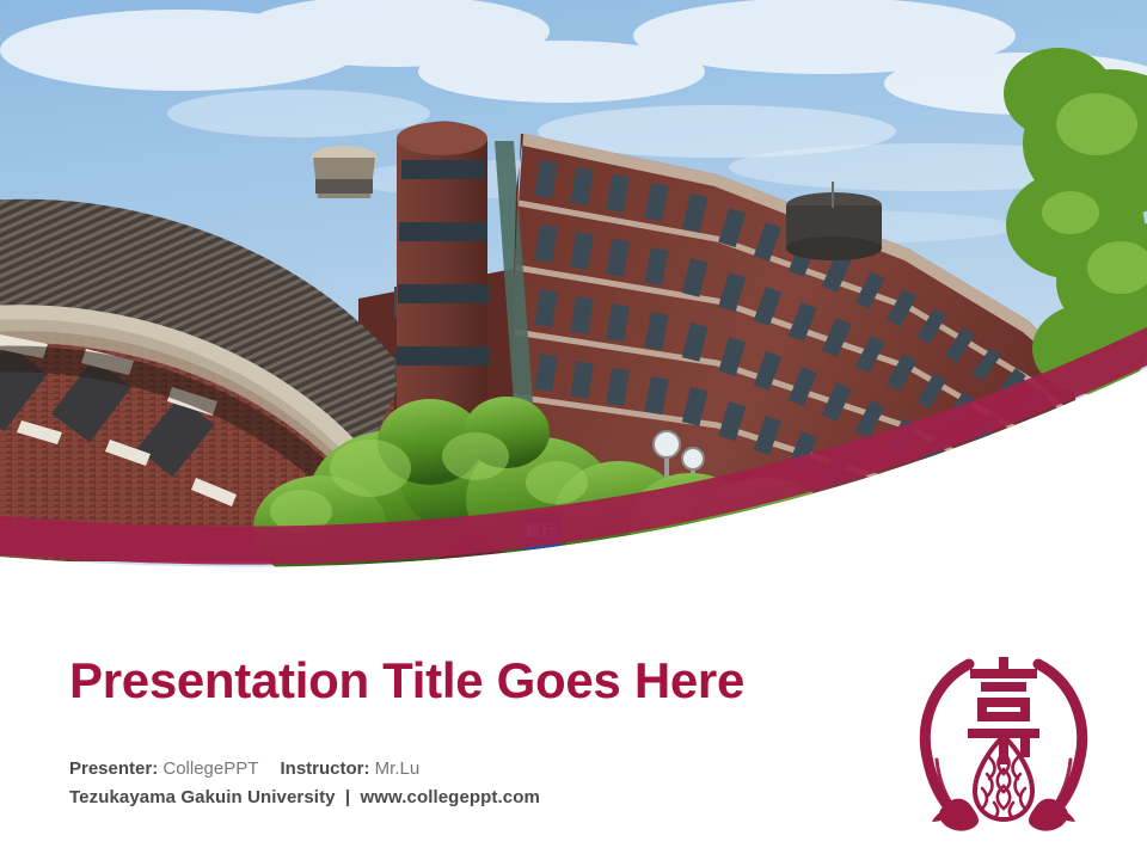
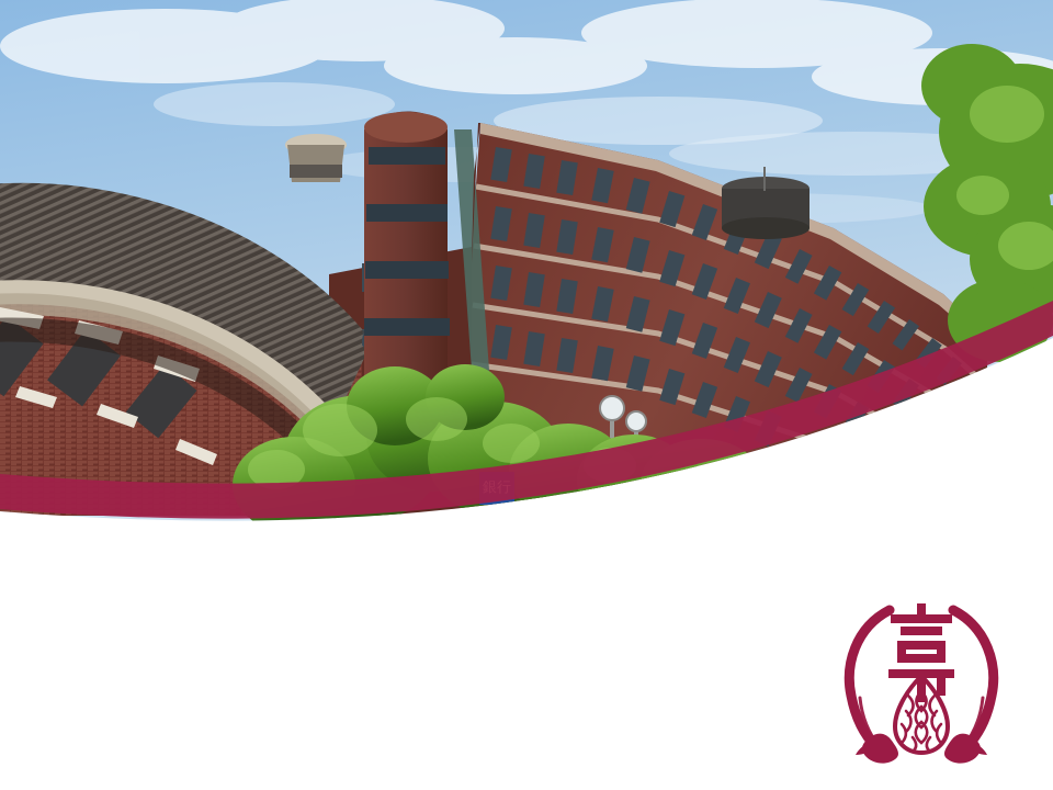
- Presentation Title Goes Here
- Presenter: CollegePPT Instructor: Mr.Lu
- Tezukayama Gakuin University | www.collegeppt.com
